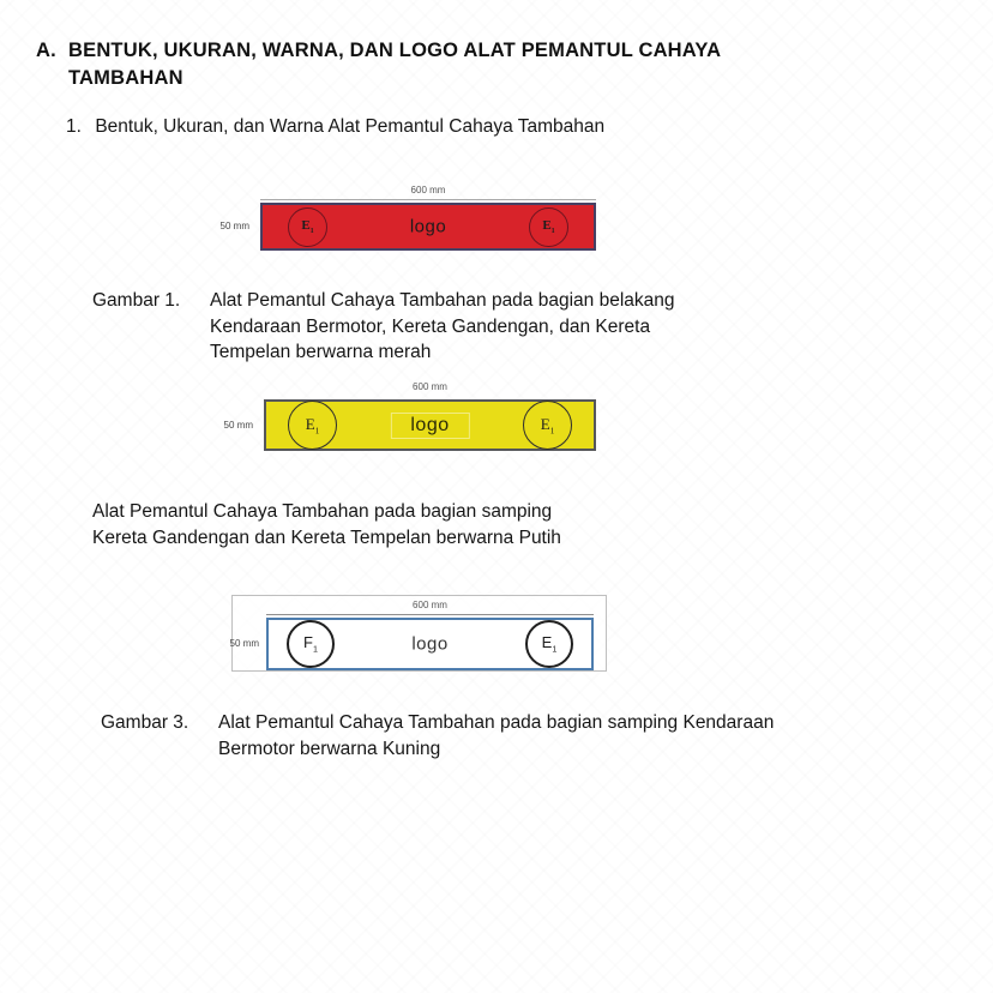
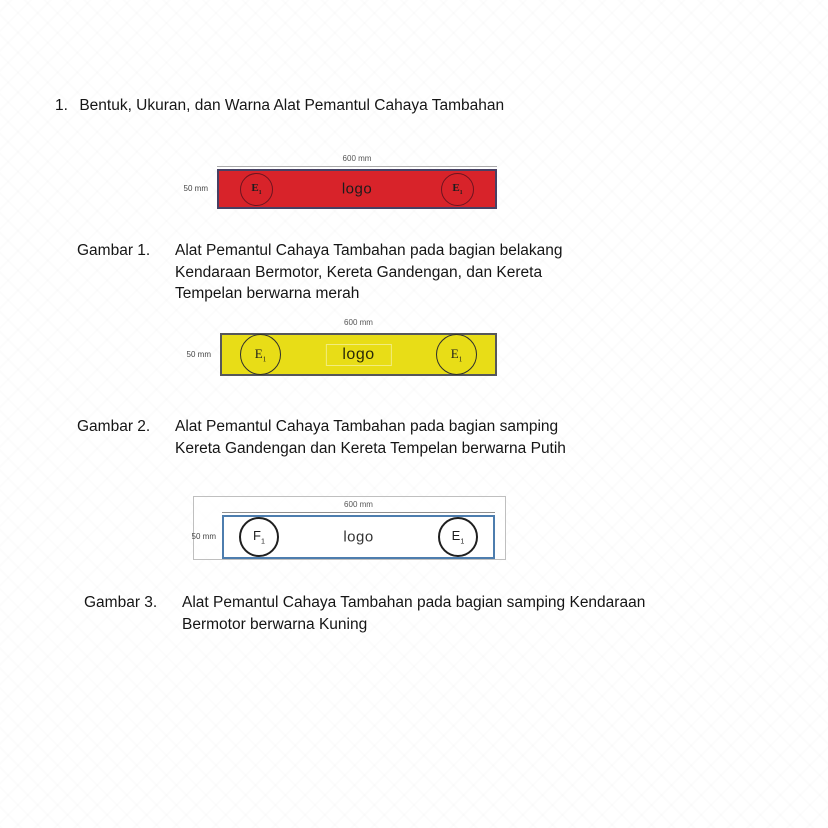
- A.
- BENTUK, UKURAN, WARNA, DAN LOGO ALAT PEMANTUL CAHAYA TAMBAHAN
  1. Bentuk, Ukuran, dan Warna Alat Pemantul Cahaya Tambahan
  600 mm
  logo
  50 mm
  Gambar 1.
  Alat Pemantul Cahaya Tambahan pada bagian belakang Kendaraan Bermotor, Kereta Gandengan, dan Kereta Tempelan berwarna merah
  600 mm
  E1
  logo
  E1
  50 mm
+ Gambar 2.
  Alat Pemantul Cahaya Tambahan pada bagian samping Kereta Gandengan dan Kereta Tempelan berwarna Putih
  600 mm
  F1
  logo
  E1
  50 mm
  Gambar 3.
  Alat Pemantul Cahaya Tambahan pada bagian samping Kendaraan Bermotor berwarna Kuning
